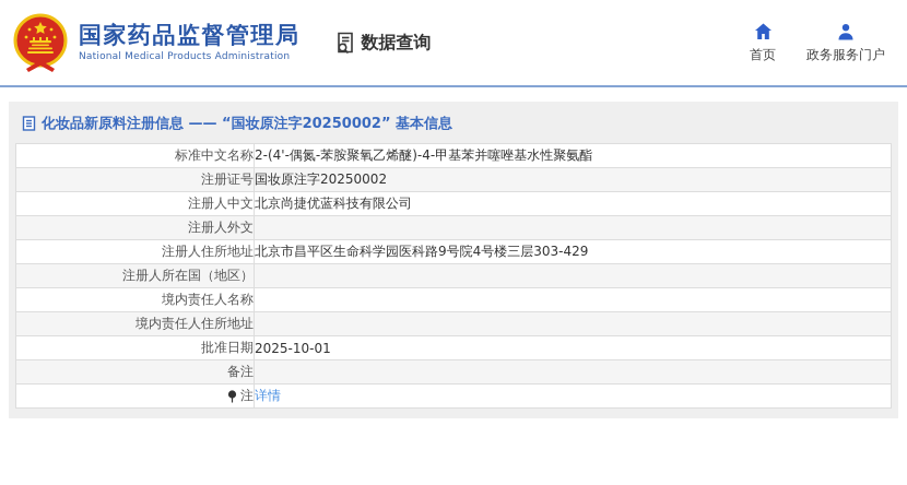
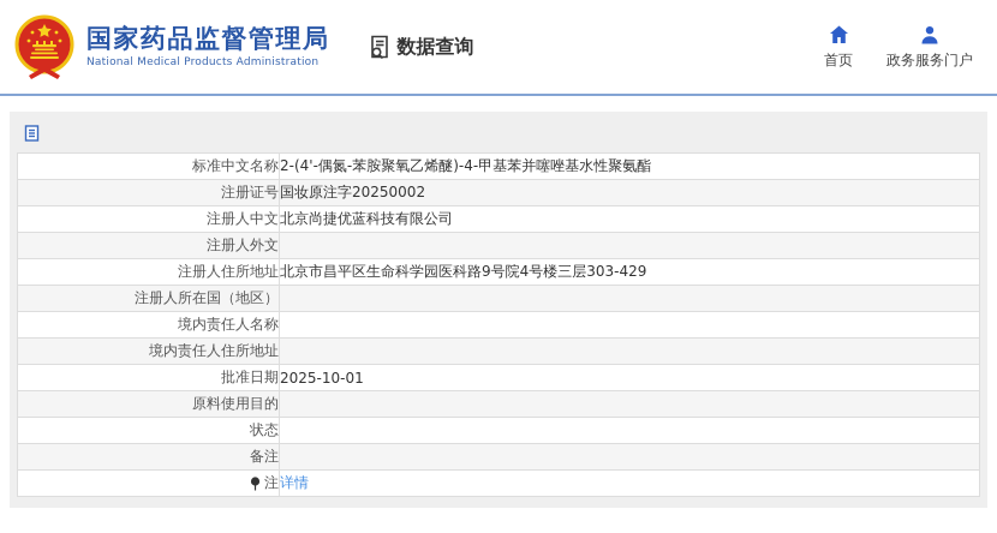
  国家药品监督管理局
  National Medical Products Administration
  数据查询
  首页
  政务服务门户
- 化妆品新原料注册信息 —— “国妆原注字20250002” 基本信息
  标准中文名称	2-(4'-偶氮-苯胺聚氧乙烯醚)-4-甲基苯并噻唑基水性聚氨酯
  注册证号	国妆原注字20250002
  注册人中文	北京尚捷优蓝科技有限公司
  注册人外文
  注册人住所地址	北京市昌平区生命科学园医科路9号院4号楼三层303-429
  注册人所在国（地区）
  境内责任人名称
  境内责任人住所地址
  批准日期	2025-10-01
+ 原料使用目的
+ 状态
  备注
  注	详情
